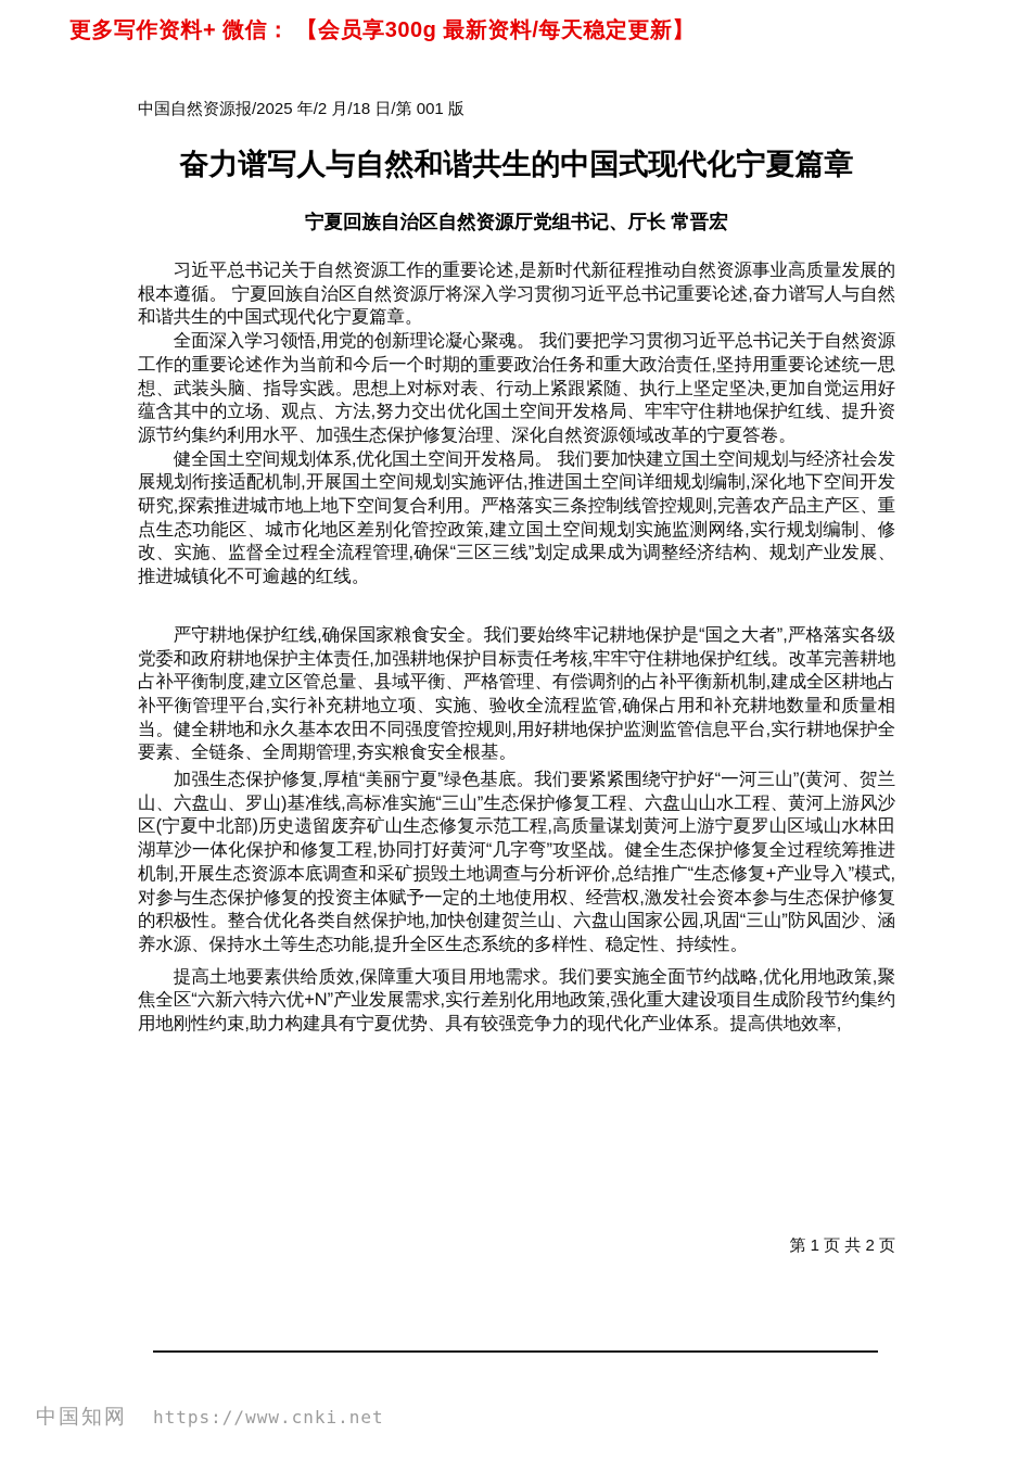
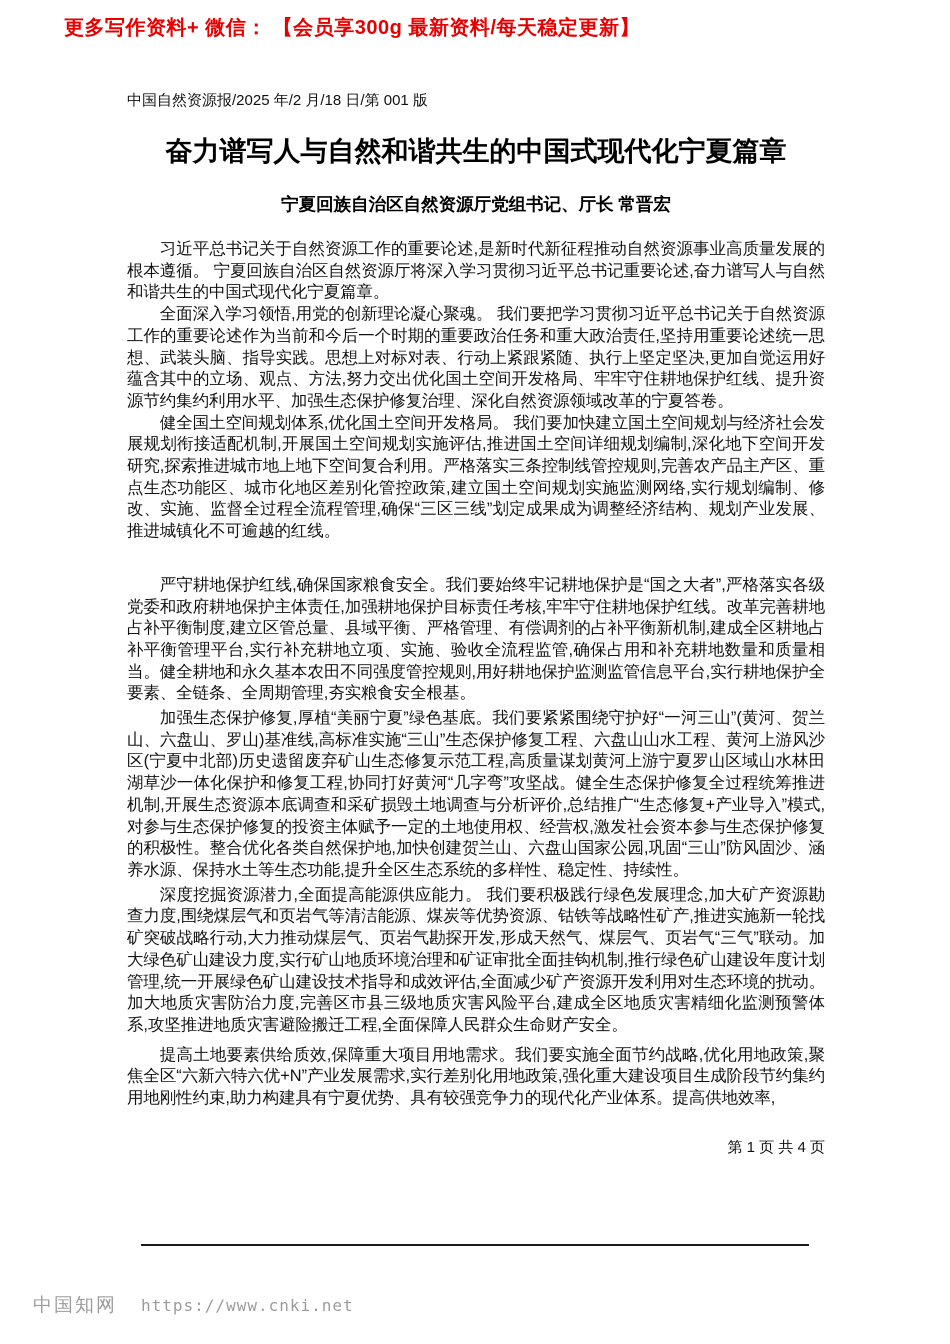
  更多写作资料+ 微信： 【会员享300g 最新资料/每天稳定更新】
  中国自然资源报/2025 年/2 月/18 日/第 001 版
  奋力谱写人与自然和谐共生的中国式现代化宁夏篇章
  宁夏回族自治区自然资源厅党组书记、厅长 常晋宏
  习近平总书记关于自然资源工作的重要论述,是新时代新征程推动自然资源事业高质量发展的根本遵循。 宁夏回族自治区自然资源厅将深入学习贯彻习近平总书记重要论述,奋力谱写人与自然和谐共生的中国式现代化宁夏篇章。
  全面深入学习领悟,用党的创新理论凝心聚魂。 我们要把学习贯彻习近平总书记关于自然资源工作的重要论述作为当前和今后一个时期的重要政治任务和重大政治责任,坚持用重要论述统一思想、武装头脑、指导实践。思想上对标对表、行动上紧跟紧随、执行上坚定坚决,更加自觉运用好蕴含其中的立场、观点、方法,努力交出优化国土空间开发格局、牢牢守住耕地保护红线、提升资源节约集约利用水平、加强生态保护修复治理、深化自然资源领域改革的宁夏答卷。
  健全国土空间规划体系,优化国土空间开发格局。 我们要加快建立国土空间规划与经济社会发展规划衔接适配机制,开展国土空间规划实施评估,推进国土空间详细规划编制,深化地下空间开发研究,探索推进城市地上地下空间复合利用。严格落实三条控制线管控规则,完善农产品主产区、重点生态功能区、城市化地区差别化管控政策,建立国土空间规划实施监测网络,实行规划编制、修改、实施、监督全过程全流程管理,确保“三区三线”划定成果成为调整经济结构、规划产业发展、推进城镇化不可逾越的红线。
  严守耕地保护红线,确保国家粮食安全。我们要始终牢记耕地保护是“国之大者”,严格落实各级党委和政府耕地保护主体责任,加强耕地保护目标责任考核,牢牢守住耕地保护红线。改革完善耕地占补平衡制度,建立区管总量、县域平衡、严格管理、有偿调剂的占补平衡新机制,建成全区耕地占补平衡管理平台,实行补充耕地立项、实施、验收全流程监管,确保占用和补充耕地数量和质量相当。健全耕地和永久基本农田不同强度管控规则,用好耕地保护监测监管信息平台,实行耕地保护全要素、全链条、全周期管理,夯实粮食安全根基。
  加强生态保护修复,厚植“美丽宁夏”绿色基底。我们要紧紧围绕守护好“一河三山”(黄河、贺兰山、六盘山、罗山)基准线,高标准实施“三山”生态保护修复工程、六盘山山水工程、黄河上游风沙区(宁夏中北部)历史遗留废弃矿山生态修复示范工程,高质量谋划黄河上游宁夏罗山区域山水林田湖草沙一体化保护和修复工程,协同打好黄河“几字弯”攻坚战。健全生态保护修复全过程统筹推进机制,开展生态资源本底调查和采矿损毁土地调查与分析评价,总结推广“生态修复+产业导入”模式,对参与生态保护修复的投资主体赋予一定的土地使用权、经营权,激发社会资本参与生态保护修复的积极性。整合优化各类自然保护地,加快创建贺兰山、六盘山国家公园,巩固“三山”防风固沙、涵养水源、保持水土等生态功能,提升全区生态系统的多样性、稳定性、持续性。
+ 深度挖掘资源潜力,全面提高能源供应能力。 我们要积极践行绿色发展理念,加大矿产资源勘查力度,围绕煤层气和页岩气等清洁能源、煤炭等优势资源、钴铁等战略性矿产,推进实施新一轮找矿突破战略行动,大力推动煤层气、页岩气勘探开发,形成天然气、煤层气、页岩气“三气”联动。加大绿色矿山建设力度,实行矿山地质环境治理和矿证审批全面挂钩机制,推行绿色矿山建设年度计划管理,统一开展绿色矿山建设技术指导和成效评估,全面减少矿产资源开发利用对生态环境的扰动。加大地质灾害防治力度,完善区市县三级地质灾害风险平台,建成全区地质灾害精细化监测预警体系,攻坚推进地质灾害避险搬迁工程,全面保障人民群众生命财产安全。
  提高土地要素供给质效,保障重大项目用地需求。我们要实施全面节约战略,优化用地政策,聚焦全区“六新六特六优+N”产业发展需求,实行差别化用地政策,强化重大建设项目生成阶段节约集约用地刚性约束,助力构建具有宁夏优势、具有较强竞争力的现代化产业体系。提高供地效率,
- 第 1 页 共 2 页
+ 第 1 页 共 4 页
  中国知网
  https://www.cnki.net
